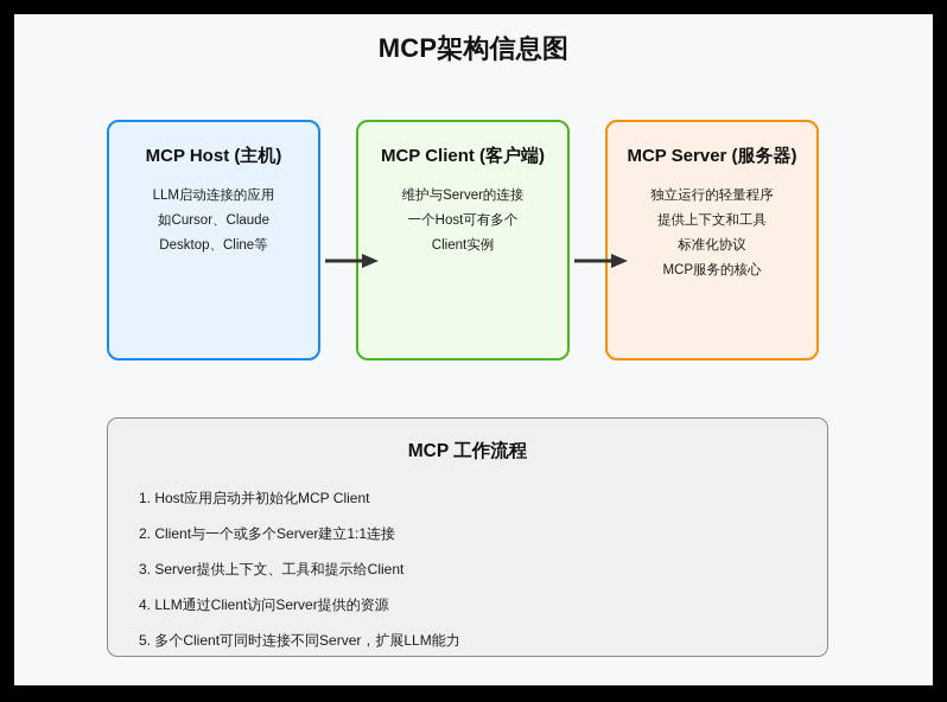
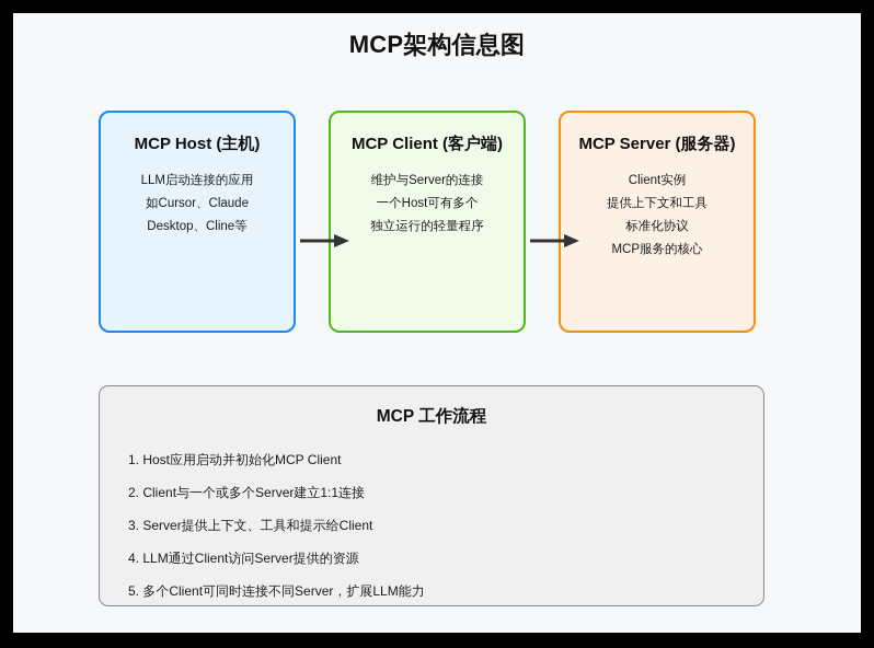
  MCP架构信息图
  MCP Host (主机)
  LLM启动连接的应用
  如Cursor、Claude
  Desktop、Cline等
  MCP Client (客户端)
  维护与Server的连接
  一个Host可有多个
- Client实例
+ 独立运行的轻量程序
  MCP Server (服务器)
- 独立运行的轻量程序
+ Client实例
  提供上下文和工具
  标准化协议
  MCP服务的核心
  MCP 工作流程
  1. Host应用启动并初始化MCP Client
  2. Client与一个或多个Server建立1:1连接
  3. Server提供上下文、工具和提示给Client
  4. LLM通过Client访问Server提供的资源
  5. 多个Client可同时连接不同Server，扩展LLM能力
